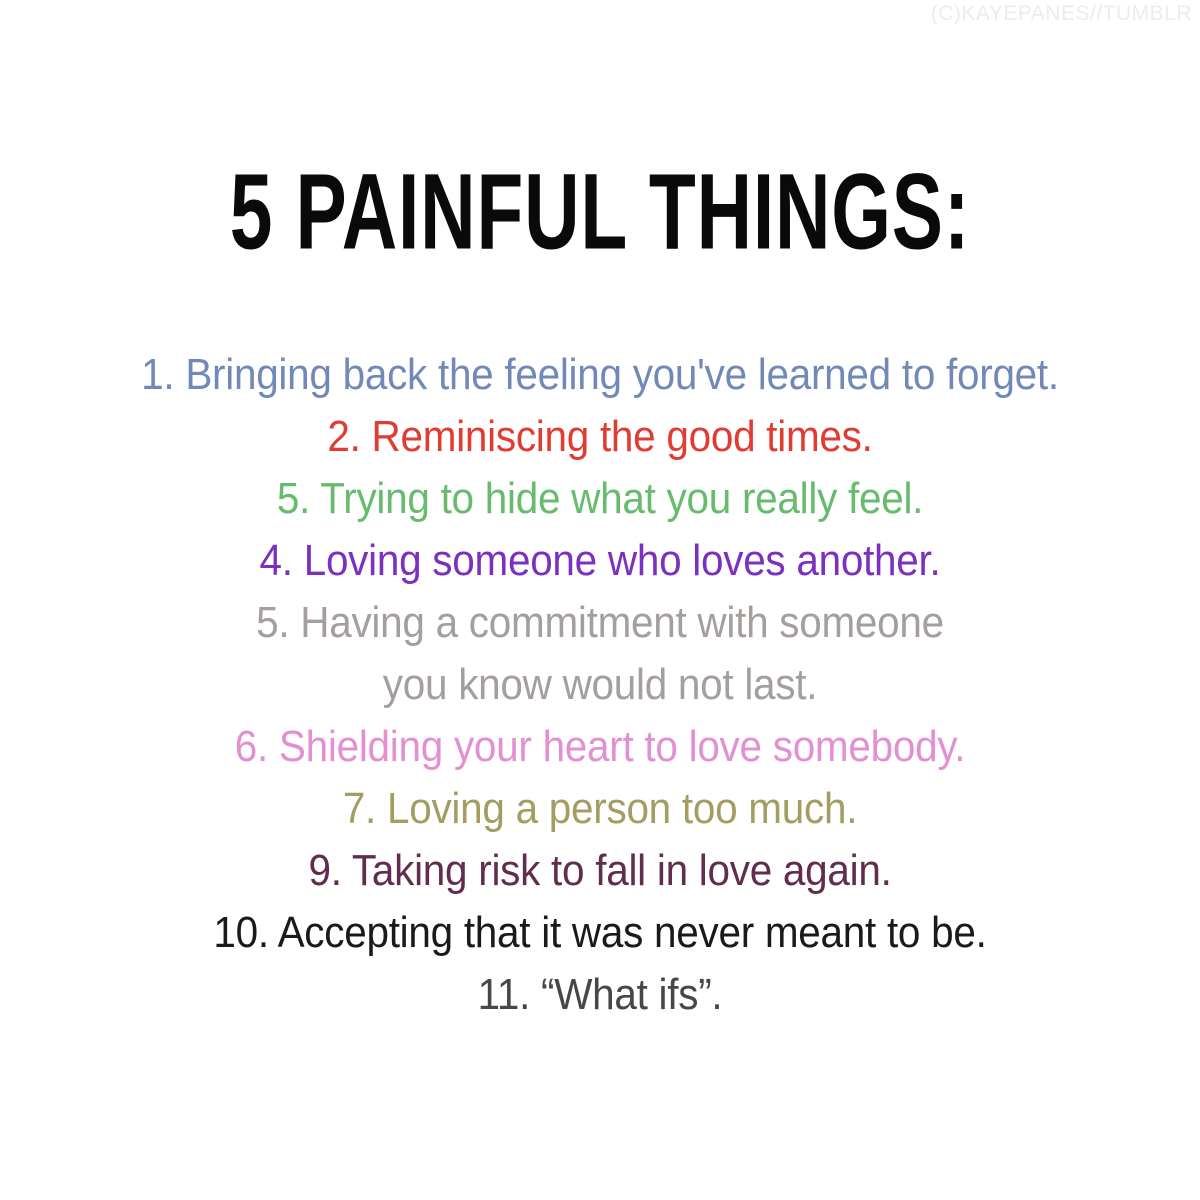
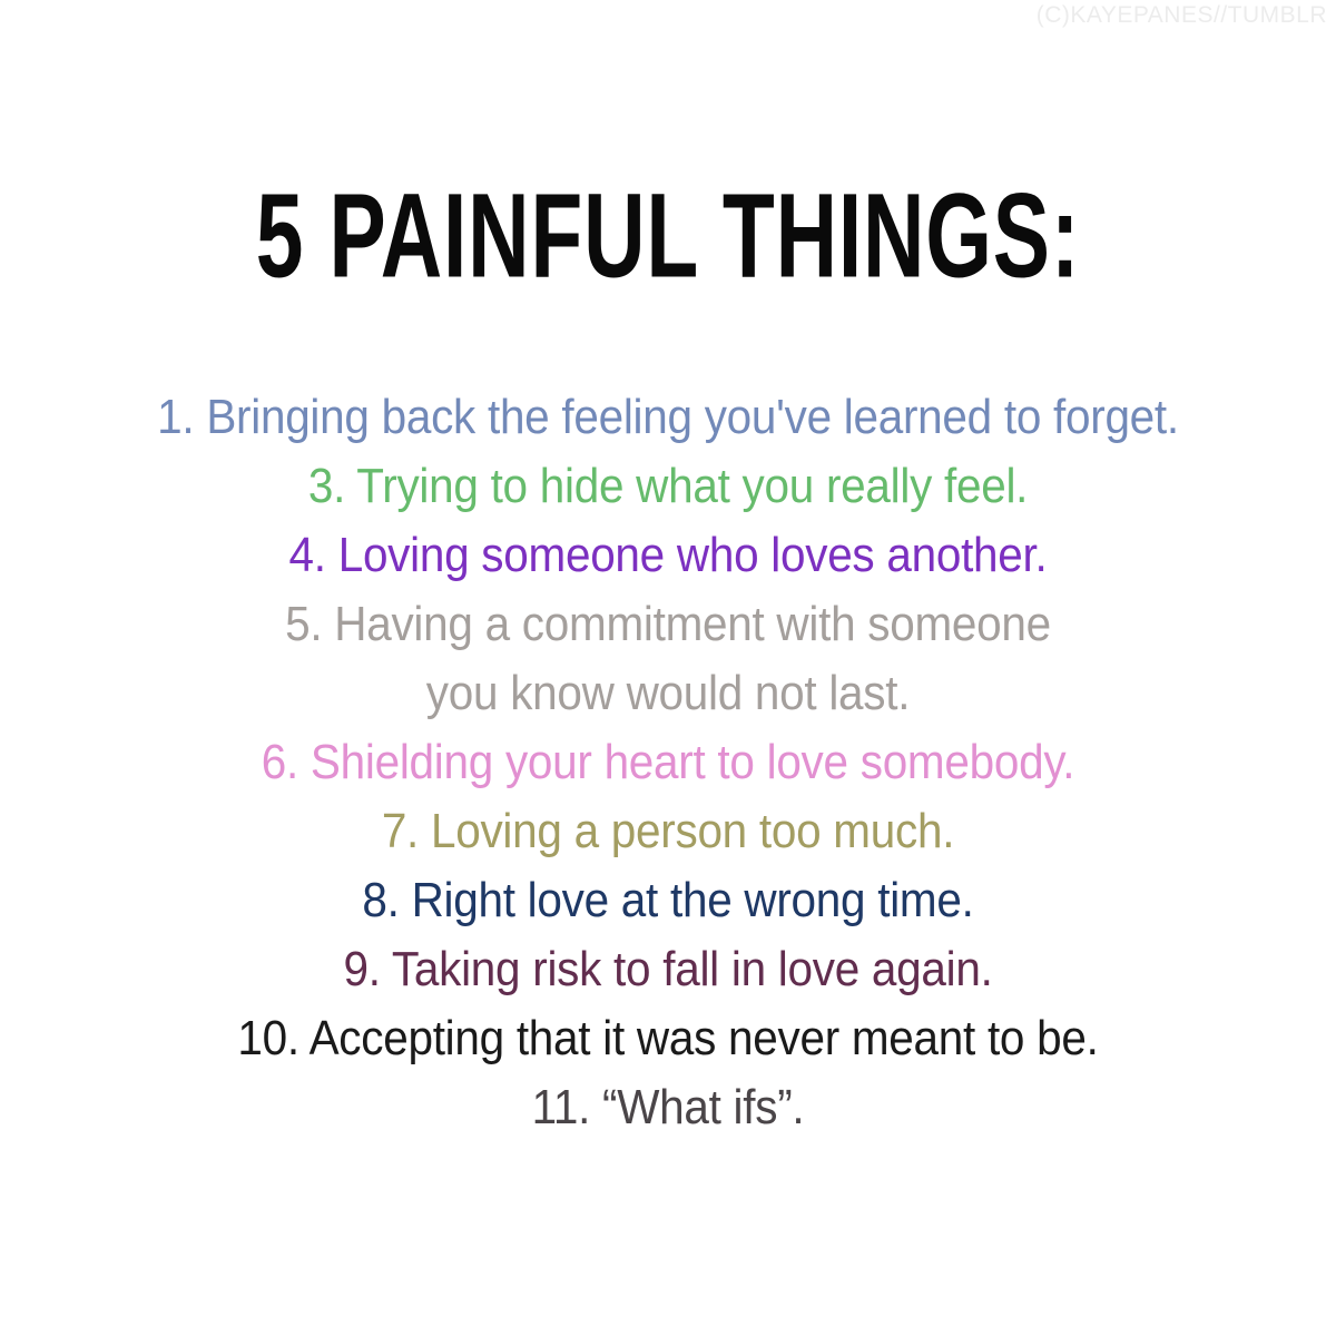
  5 PAINFUL THINGS:
  1. Bringing back the feeling you've learned to forget.
- 2. Reminiscing the good times.
- 5. Trying to hide what you really feel.
+ 3. Trying to hide what you really feel.
  4. Loving someone who loves another.
  5. Having a commitment with someone
  you know would not last.
  6. Shielding your heart to love somebody.
  7. Loving a person too much.
+ 8. Right love at the wrong time.
  9. Taking risk to fall in love again.
  10. Accepting that it was never meant to be.
  11. “What ifs”.
